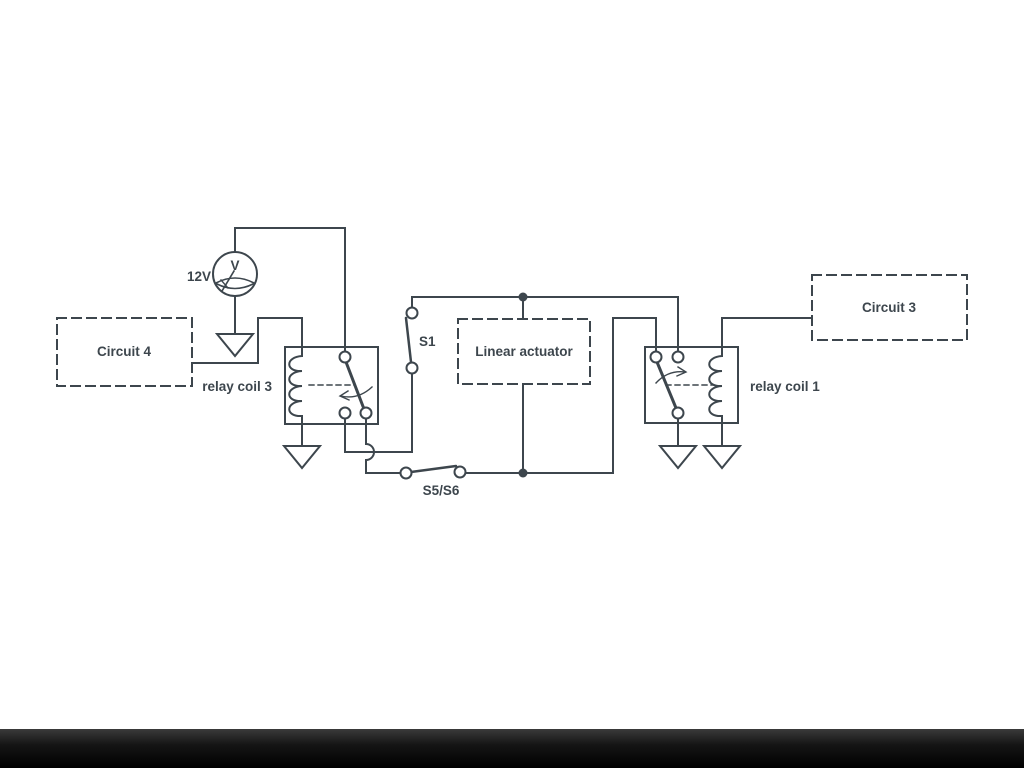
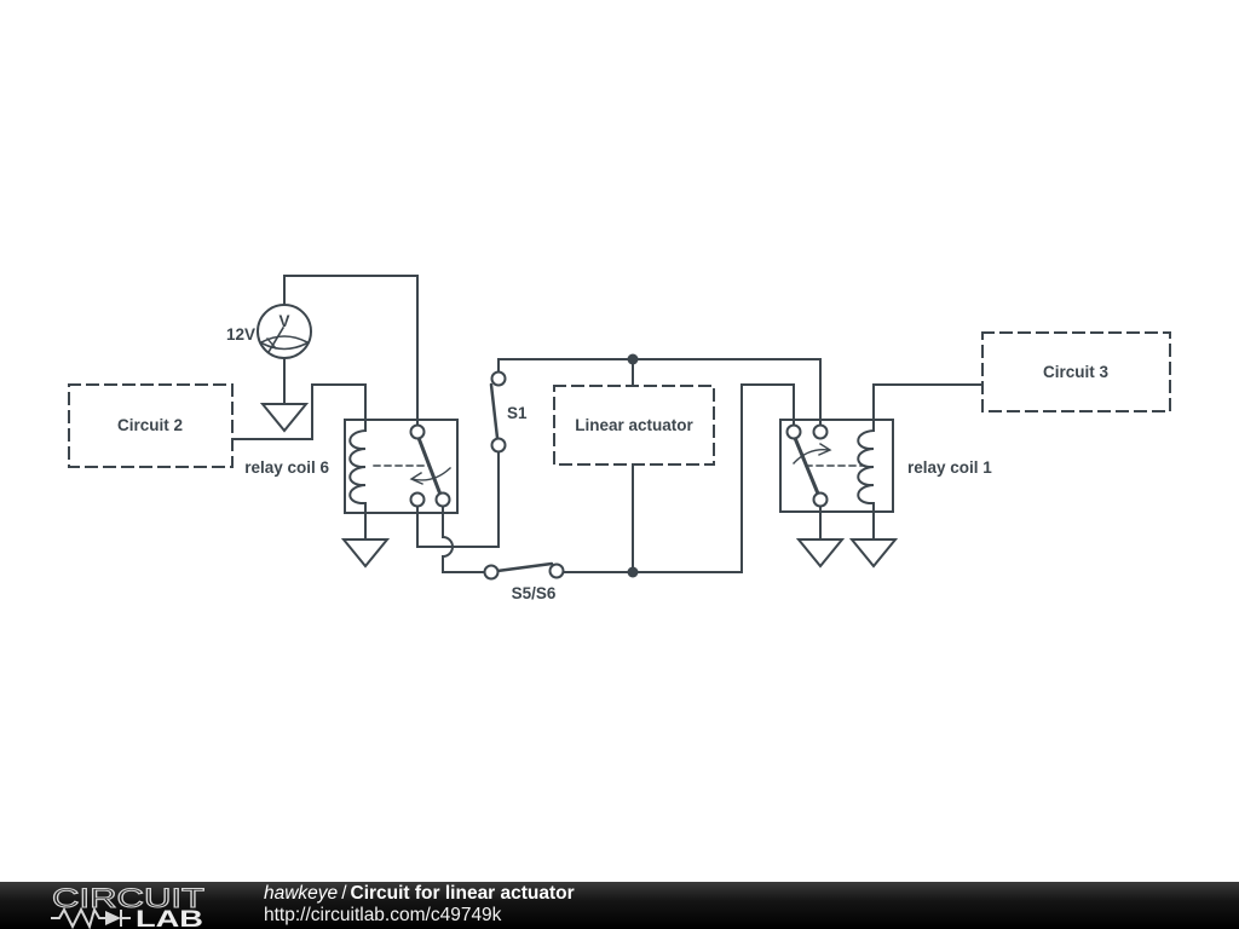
  V
  12V
- Circuit 4
+ Circuit 2
  Linear actuator
  Circuit 3
- relay coil 3
+ relay coil 6
  relay coil 1
  S1
  S5/S6
+ CIRCUIT
+ LAB
+ hawkeye / Circuit for linear actuator
+ http://circuitlab.com/c49749k
